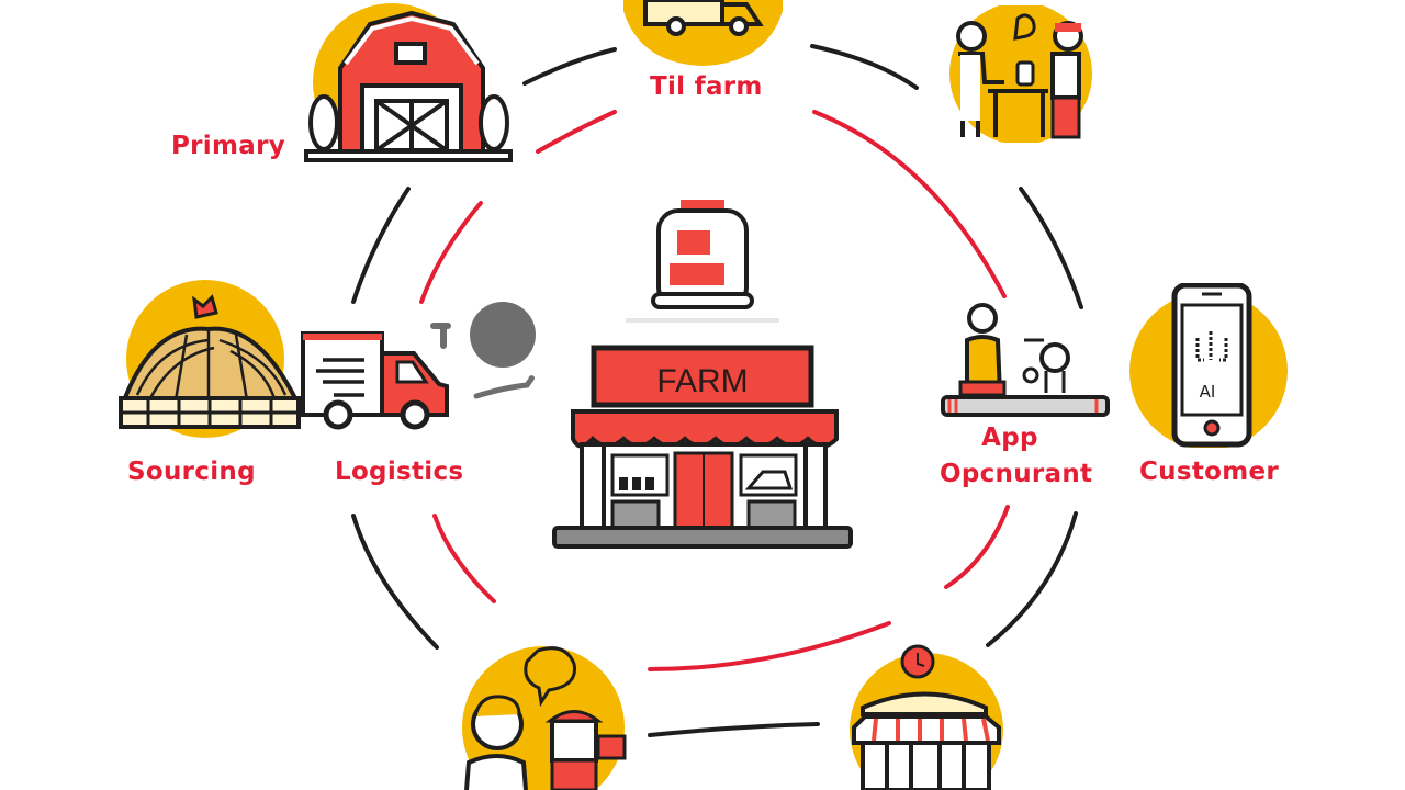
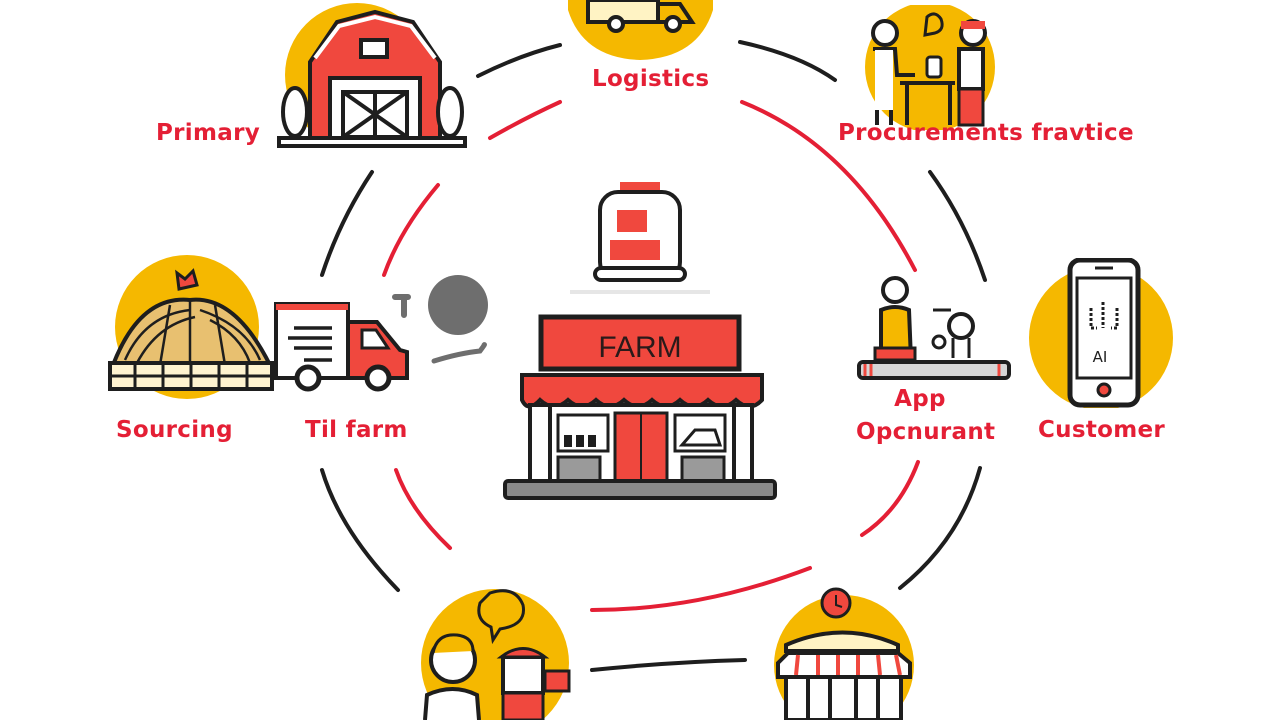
  Primary
- Til farm
+ Logistics
+ Procurements fravtice
  Sourcing
- Logistics
+ Til farm
  FARM
  App
  Opcnurant
  AI
  Customer
